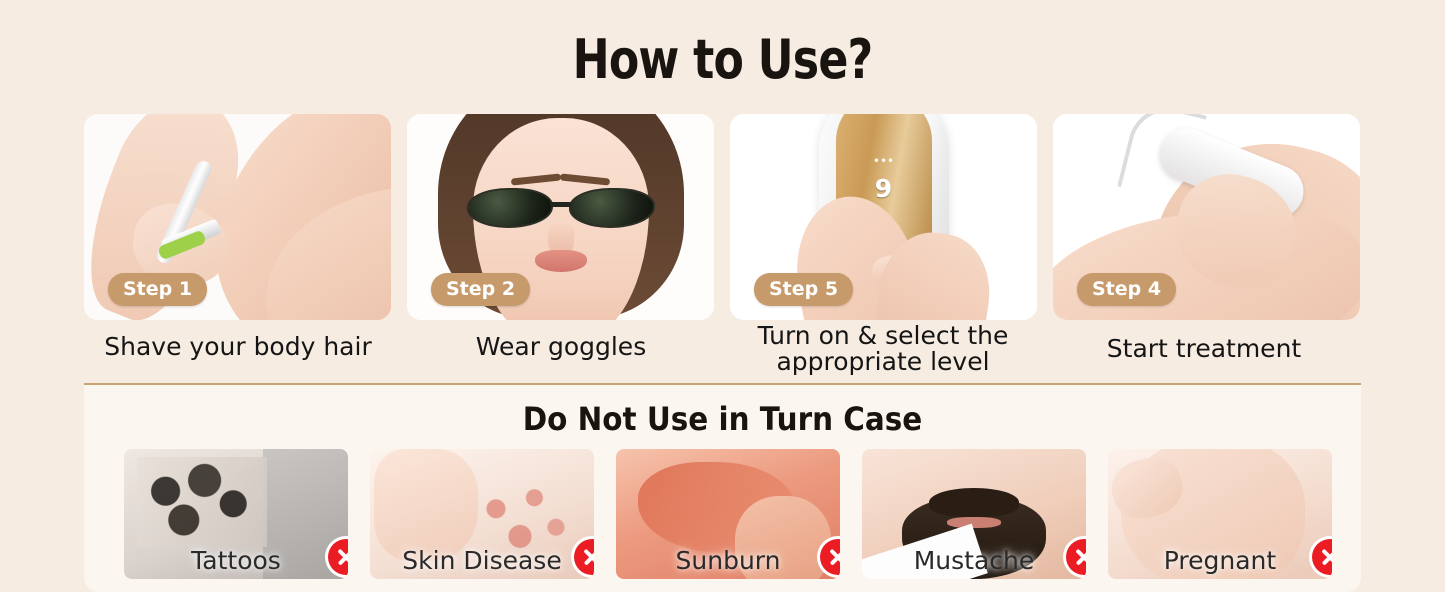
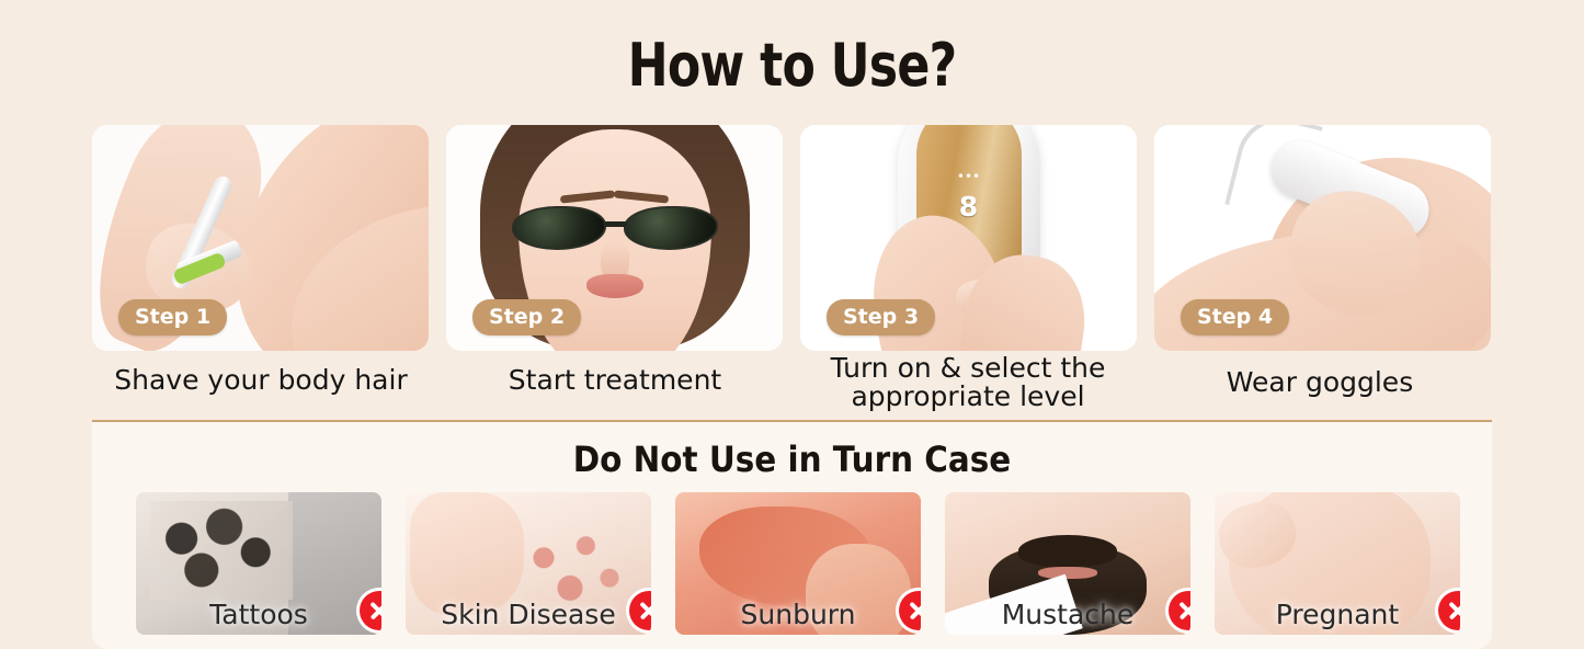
  How to Use?
  Step 1
  Step 2
  •••
- 9
+ 8
- Step 5
+ Step 3
  Step 4
  Shave your body hair
- Wear goggles
+ Start treatment
  Turn on & select the appropriate level
- Start treatment
+ Wear goggles
  Do Not Use in Turn Case
  Tattoos
  Skin Disease
  Sunburn
  Mustache
  Pregnant
